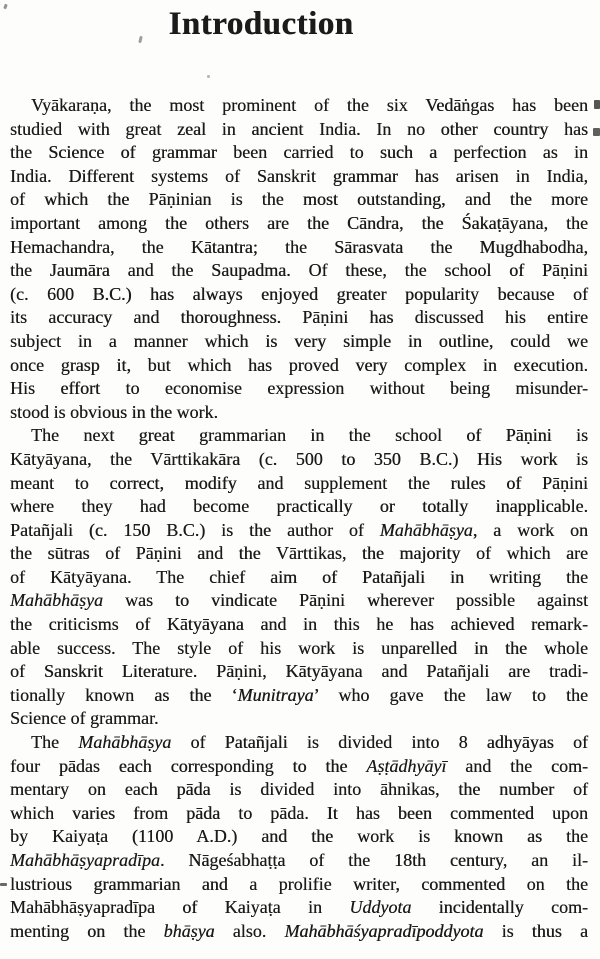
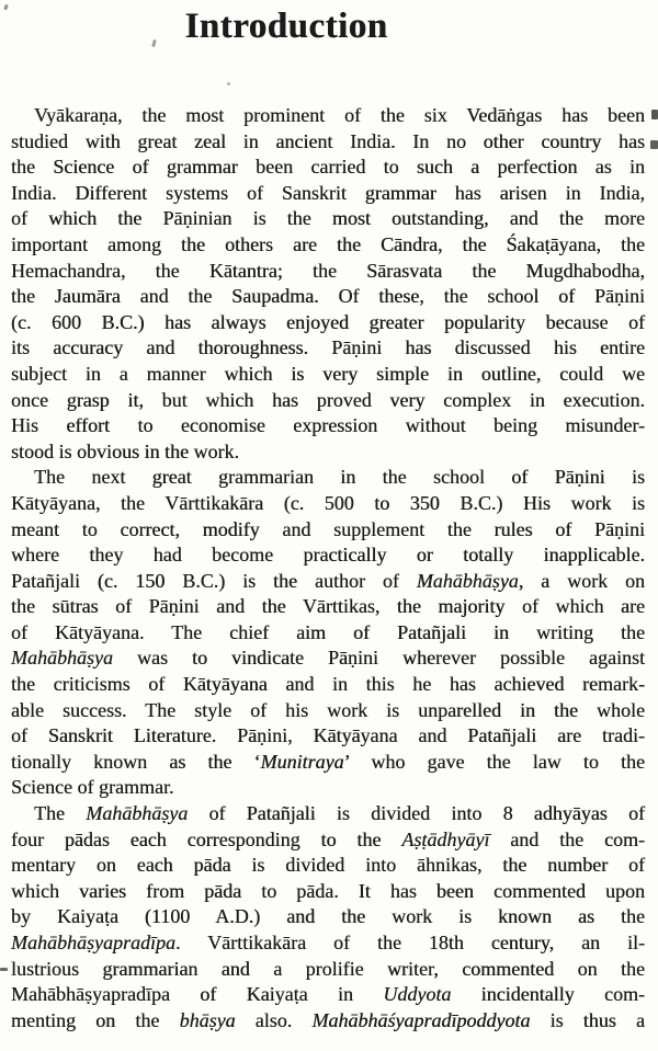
  Introduction
  Vyākaraṇa, the most prominent of the six Vedāṅgas has been
  studied with great zeal in ancient India. In no other country has
  the Science of grammar been carried to such a perfection as in
  India. Different systems of Sanskrit grammar has arisen in India,
  of which the Pāṇinian is the most outstanding, and the more
  important among the others are the Cāndra, the Śakaṭāyana, the
  Hemachandra, the Kātantra; the Sārasvata the Mugdhabodha,
  the Jaumāra and the Saupadma. Of these, the school of Pāṇini
  (c. 600 B.C.) has always enjoyed greater popularity because of
  its accuracy and thoroughness. Pāṇini has discussed his entire
  subject in a manner which is very simple in outline, could we
  once grasp it, but which has proved very complex in execution.
  His effort to economise expression without being misunder-
  stood is obvious in the work.
  The next great grammarian in the school of Pāṇini is
  Kātyāyana, the Vārttikakāra (c. 500 to 350 B.C.) His work is
  meant to correct, modify and supplement the rules of Pāṇini
  where they had become practically or totally inapplicable.
  Patañjali (c. 150 B.C.) is the author of Mahābhāṣya, a work on
  the sūtras of Pāṇini and the Vārttikas, the majority of which are
  of Kātyāyana. The chief aim of Patañjali in writing the
  Mahābhāṣya was to vindicate Pāṇini wherever possible against
  the criticisms of Kātyāyana and in this he has achieved remark-
  able success. The style of his work is unparelled in the whole
  of Sanskrit Literature. Pāṇini, Kātyāyana and Patañjali are tradi-
  tionally known as the ‘Munitraya’ who gave the law to the
  Science of grammar.
  The Mahābhāṣya of Patañjali is divided into 8 adhyāyas of
  four pādas each corresponding to the Aṣṭādhyāyī and the com-
  mentary on each pāda is divided into āhnikas, the number of
  which varies from pāda to pāda. It has been commented upon
  by Kaiyaṭa (1100 A.D.) and the work is known as the
- Mahābhāṣyapradīpa. Nāgeśabhaṭṭa of the 18th century, an il-
+ Mahābhāṣyapradīpa. Vārttikakāra of the 18th century, an il-
  lustrious grammarian and a prolifie writer, commented on the
  Mahābhāṣyapradīpa of Kaiyaṭa in Uddyota incidentally com-
  menting on the bhāṣya also. Mahābhāśyapradīpoddyota is thus a
